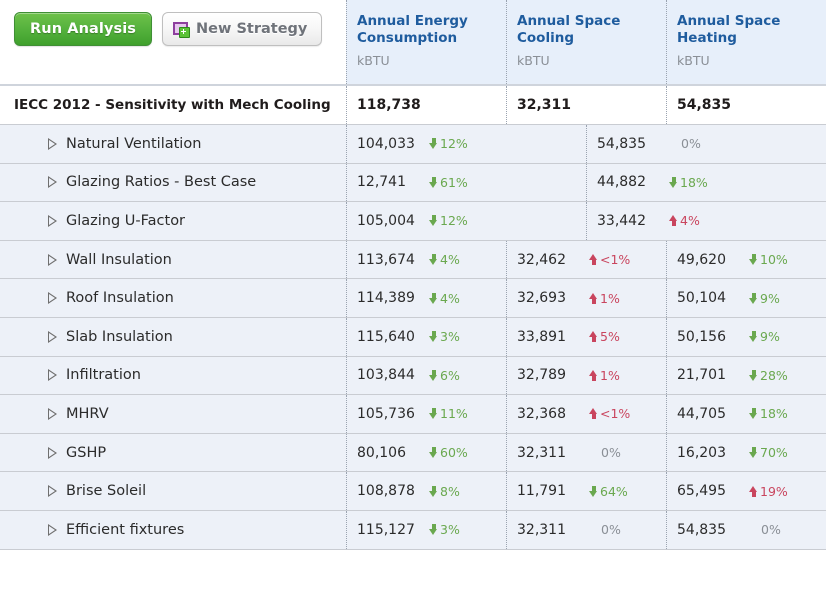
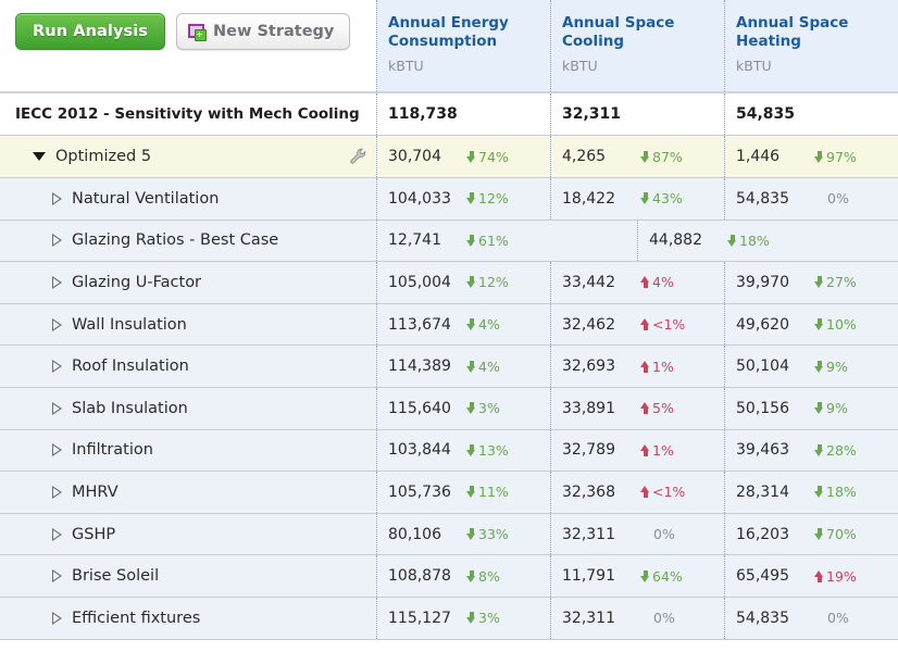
  Run Analysis
  New Strategy
  Annual Energy
  Consumption
  kBTU
  Annual Space
  Cooling
  kBTU
  Annual Space
  Heating
  kBTU
  IECC 2012 - Sensitivity with Mech Cooling
  118,738
  32,311
  54,835
+ Optimized 5
+ 30,704
+ 74%
+ 4,265
+ 87%
+ 1,446
+ 97%
  Natural Ventilation
  104,033
  12%
+ 18,422
+ 43%
  54,835
  0%
  Glazing Ratios - Best Case
  12,741
  61%
  44,882
  18%
  Glazing U-Factor
  105,004
  12%
  33,442
  4%
+ 39,970
+ 27%
  Wall Insulation
  113,674
  4%
  32,462
  <1%
  49,620
  10%
  Roof Insulation
  114,389
  4%
  32,693
  1%
  50,104
  9%
  Slab Insulation
  115,640
  3%
  33,891
  5%
  50,156
  9%
  Infiltration
  103,844
- 6%
+ 13%
  32,789
  1%
- 21,701
+ 39,463
  28%
  MHRV
  105,736
  11%
  32,368
  <1%
- 44,705
+ 28,314
  18%
  GSHP
  80,106
- 60%
+ 33%
  32,311
  0%
  16,203
  70%
  Brise Soleil
  108,878
  8%
  11,791
  64%
  65,495
  19%
  Efficient fixtures
  115,127
  3%
  32,311
  0%
  54,835
  0%
